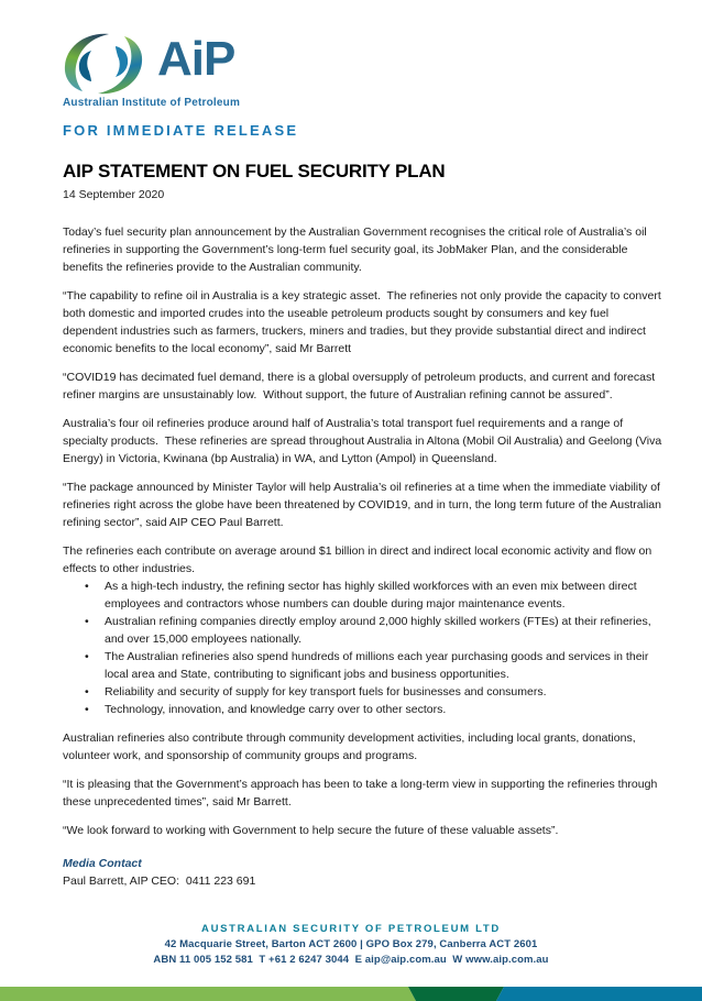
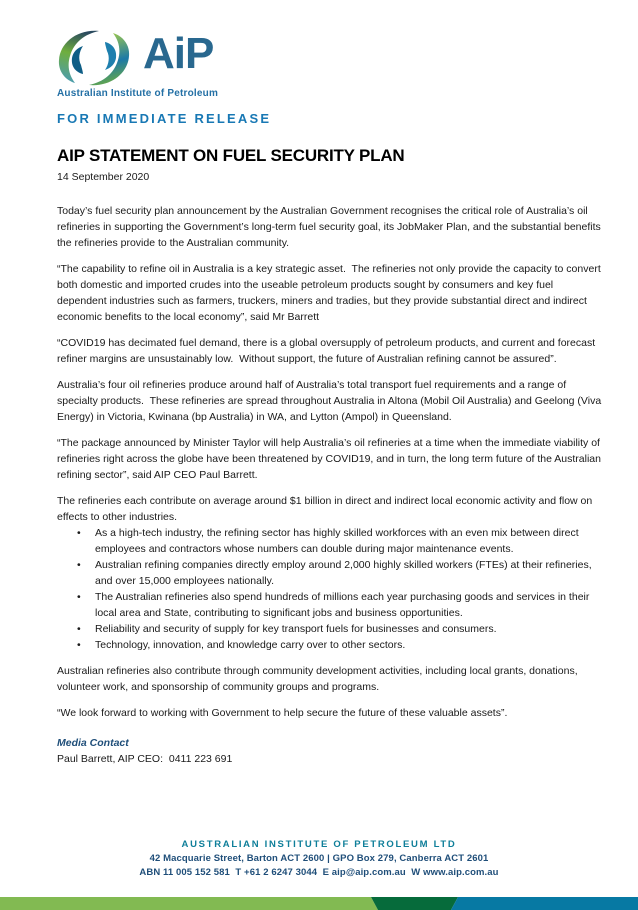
  AiP
  Australian Institute of Petroleum
  FOR IMMEDIATE RELEASE
  AIP STATEMENT ON FUEL SECURITY PLAN
  14 September 2020
- Today’s fuel security plan announcement by the Australian Government recognises the critical role of Australia’s oil refineries in supporting the Government’s long-term fuel security goal, its JobMaker Plan, and the considerable benefits the refineries provide to the Australian community.
+ Today’s fuel security plan announcement by the Australian Government recognises the critical role of Australia’s oil refineries in supporting the Government’s long-term fuel security goal, its JobMaker Plan, and the substantial benefits the refineries provide to the Australian community.
  “The capability to refine oil in Australia is a key strategic asset. The refineries not only provide the capacity to convert both domestic and imported crudes into the useable petroleum products sought by consumers and key fuel dependent industries such as farmers, truckers, miners and tradies, but they provide substantial direct and indirect economic benefits to the local economy”, said Mr Barrett
  “COVID19 has decimated fuel demand, there is a global oversupply of petroleum products, and current and forecast refiner margins are unsustainably low. Without support, the future of Australian refining cannot be assured”.
  Australia’s four oil refineries produce around half of Australia’s total transport fuel requirements and a range of specialty products. These refineries are spread throughout Australia in Altona (Mobil Oil Australia) and Geelong (Viva Energy) in Victoria, Kwinana (bp Australia) in WA, and Lytton (Ampol) in Queensland.
  “The package announced by Minister Taylor will help Australia’s oil refineries at a time when the immediate viability of refineries right across the globe have been threatened by COVID19, and in turn, the long term future of the Australian refining sector”, said AIP CEO Paul Barrett.
  The refineries each contribute on average around $1 billion in direct and indirect local economic activity and flow on effects to other industries.
  •
  As a high-tech industry, the refining sector has highly skilled workforces with an even mix between direct employees and contractors whose numbers can double during major maintenance events.
  •
  Australian refining companies directly employ around 2,000 highly skilled workers (FTEs) at their refineries, and over 15,000 employees nationally.
  •
  The Australian refineries also spend hundreds of millions each year purchasing goods and services in their local area and State, contributing to significant jobs and business opportunities.
  •
  Reliability and security of supply for key transport fuels for businesses and consumers.
  •
  Technology, innovation, and knowledge carry over to other sectors.
  Australian refineries also contribute through community development activities, including local grants, donations, volunteer work, and sponsorship of community groups and programs.
- “It is pleasing that the Government’s approach has been to take a long-term view in supporting the refineries through these unprecedented times”, said Mr Barrett.
  “We look forward to working with Government to help secure the future of these valuable assets”.
  Media Contact
  Paul Barrett, AIP CEO: 0411 223 691
- AUSTRALIAN SECURITY OF PETROLEUM LTD
+ AUSTRALIAN INSTITUTE OF PETROLEUM LTD
  42 Macquarie Street, Barton ACT 2600 | GPO Box 279, Canberra ACT 2601
  ABN 11 005 152 581 T +61 2 6247 3044 E aip@aip.com.au W www.aip.com.au
